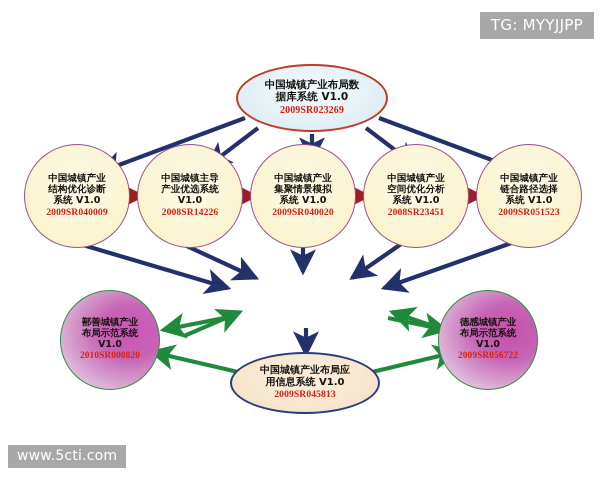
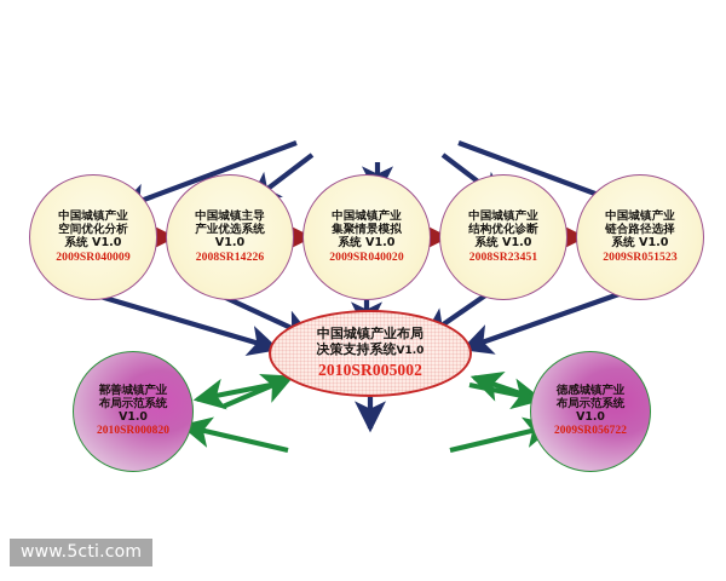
- 中国城镇产业布局数
- 据库系统 V1.0
- 2009SR023269
  中国城镇产业
- 结构优化诊断
+ 空间优化分析
  系统 V1.0
  2009SR040009
  中国城镇主导
  产业优选系统
  V1.0
  2008SR14226
  中国城镇产业
  集聚情景模拟
  系统 V1.0
  2009SR040020
  中国城镇产业
- 空间优化分析
+ 结构优化诊断
  系统 V1.0
  2008SR23451
  中国城镇产业
  链合路径选择
  系统 V1.0
  2009SR051523
+ 中国城镇产业布局
+ 决策支持系统V1.0
+ 2010SR005002
  鄯善城镇产业
  布局示范系统
  V1.0
  2010SR000820
  德感城镇产业
  布局示范系统
  V1.0
  2009SR056722
- 中国城镇产业布局应
- 用信息系统 V1.0
- 2009SR045813
- TG: MYYJJPP
  www.5cti.com
